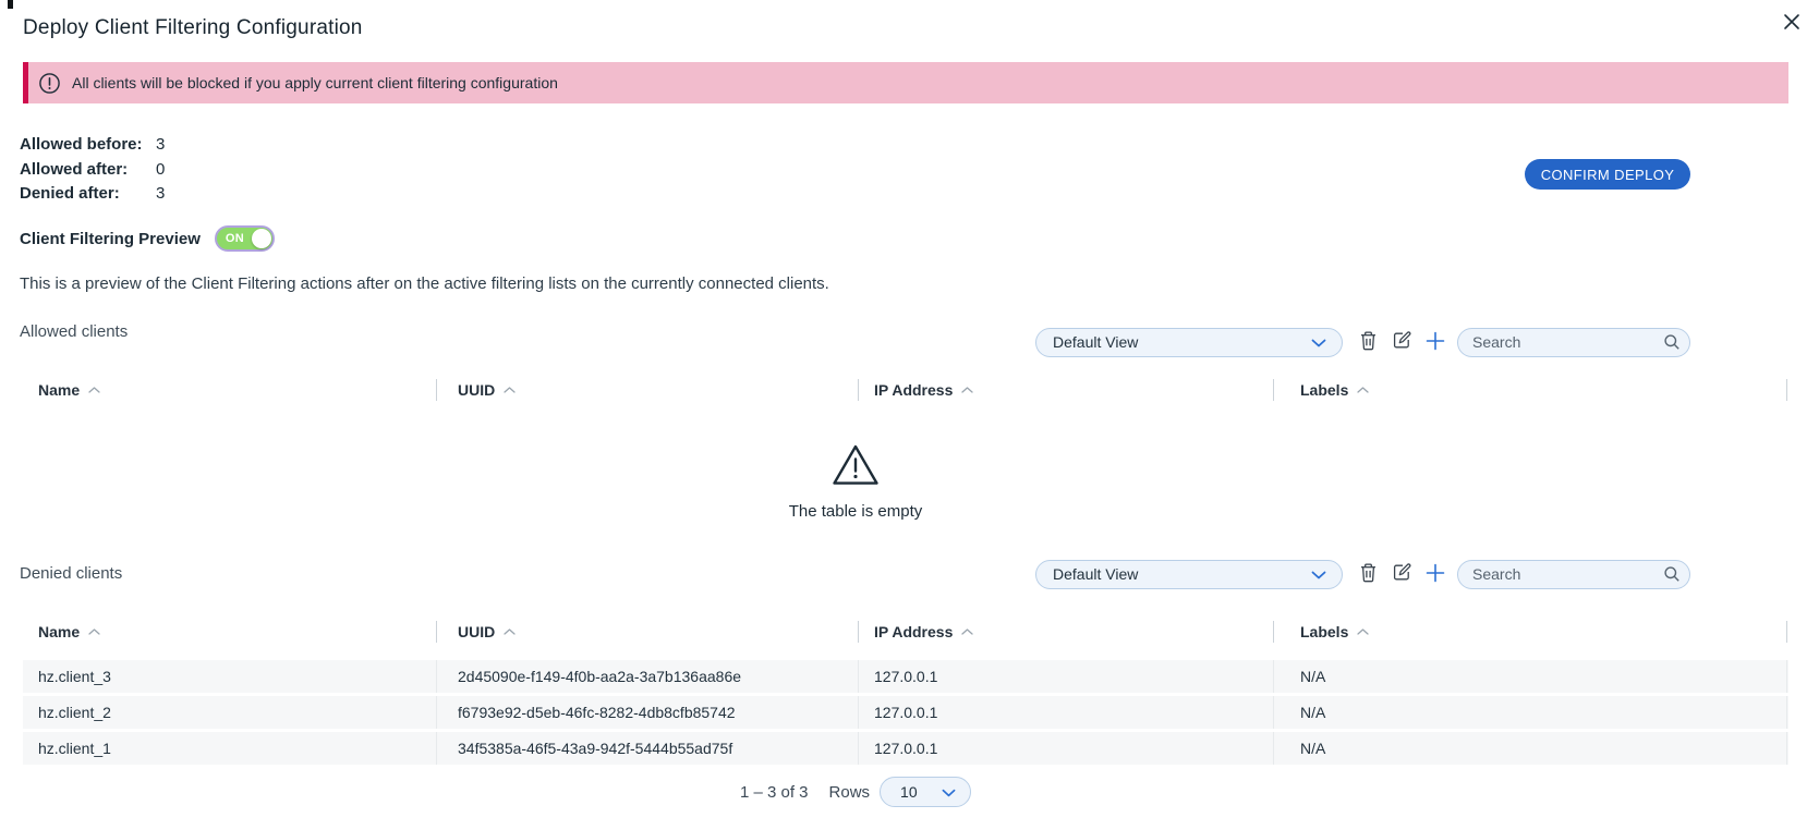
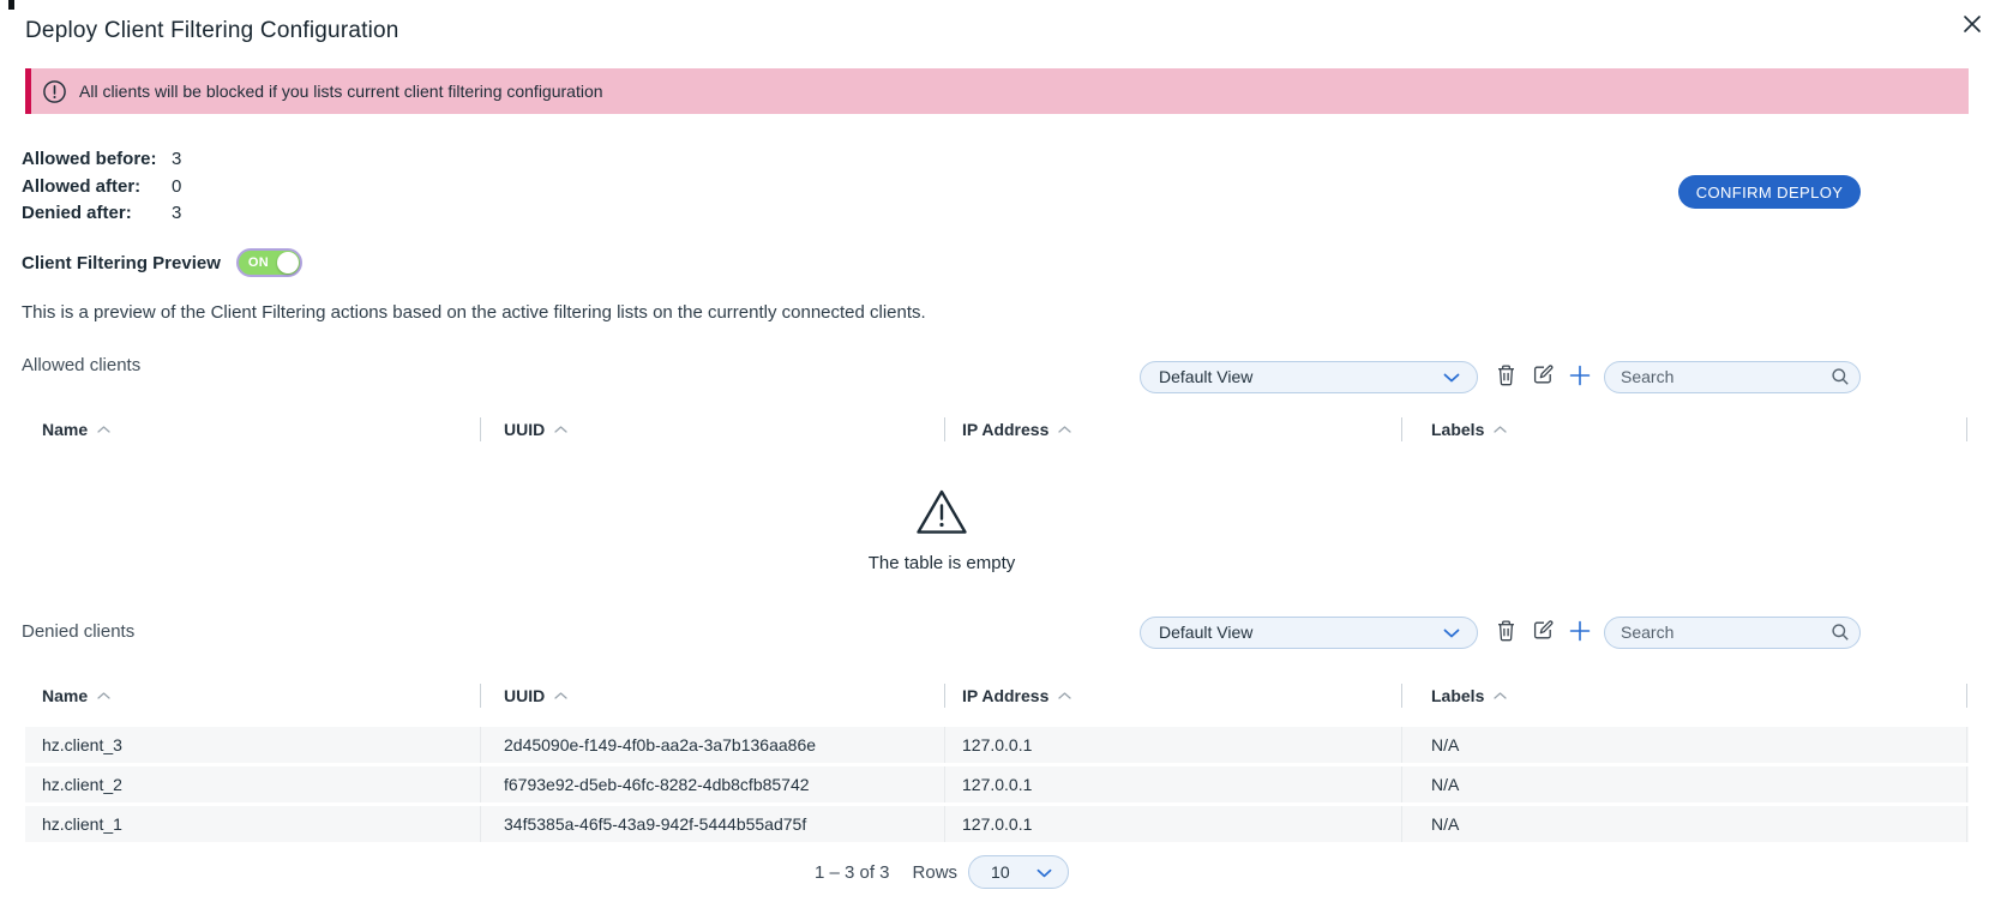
  Deploy Client Filtering Configuration
- All clients will be blocked if you apply current client filtering configuration
+ All clients will be blocked if you lists current client filtering configuration
  Allowed before:
  3
  Allowed after:
  0
  Denied after:
  3
  CONFIRM DEPLOY
  Client Filtering Preview
  ON
- This is a preview of the Client Filtering actions after on the active filtering lists on the currently connected clients.
+ This is a preview of the Client Filtering actions based on the active filtering lists on the currently connected clients.
  Allowed clients
  Default View
  Search
  Name
  UUID
  IP Address
  Labels
  The table is empty
  Denied clients
  Default View
  Search
  Name
  UUID
  IP Address
  Labels
  hz.client_3
  2d45090e-f149-4f0b-aa2a-3a7b136aa86e
  127.0.0.1
  N/A
  hz.client_2
  f6793e92-d5eb-46fc-8282-4db8cfb85742
  127.0.0.1
  N/A
  hz.client_1
  34f5385a-46f5-43a9-942f-5444b55ad75f
  127.0.0.1
  N/A
  1 – 3 of 3
  Rows
  10
